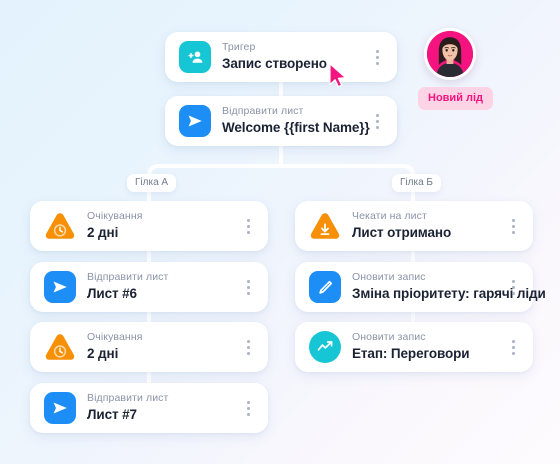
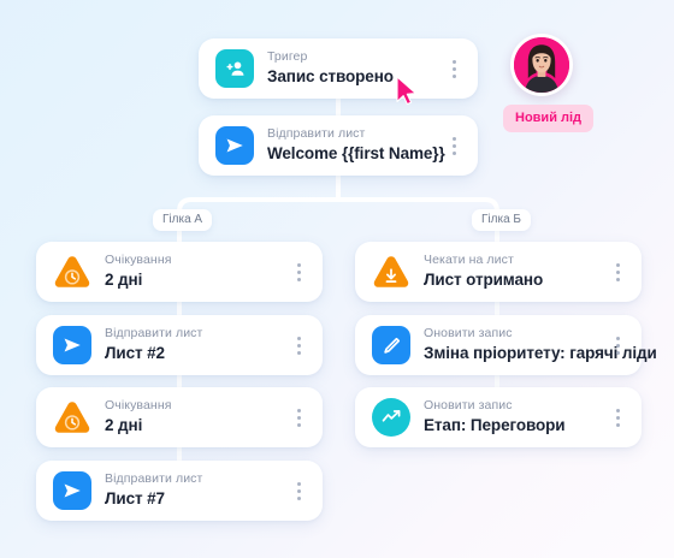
  Гілка А
  Гілка Б
  Тригер
  Запис створено
  Відправити лист
  Welcome {{first Name}}
  Очікування
  2 дні
  Відправити лист
- Лист #6
+ Лист #2
  Очікування
  2 дні
  Відправити лист
  Лист #7
  Чекати на лист
  Лист отримано
  Оновити запис
  Зміна пріоритету: гаря ліди
  Оновити запис
  Етап: Переговори
  Новий лід
